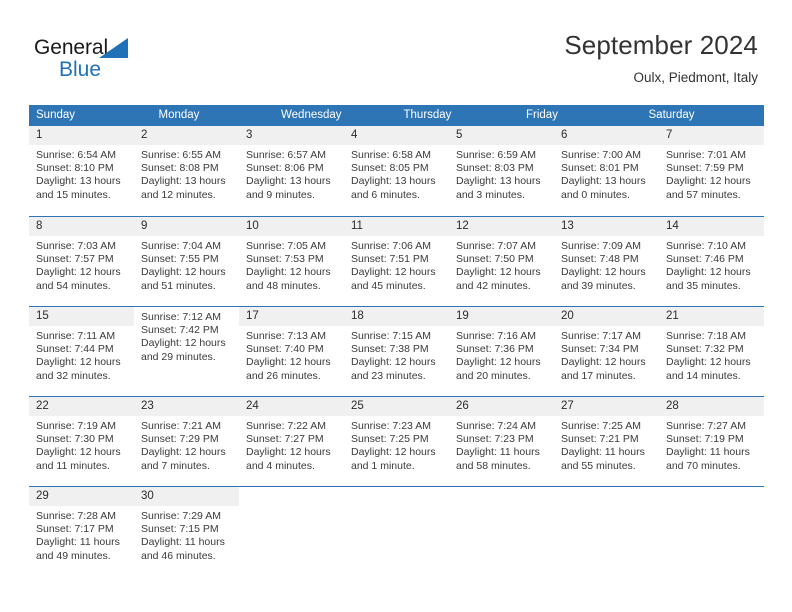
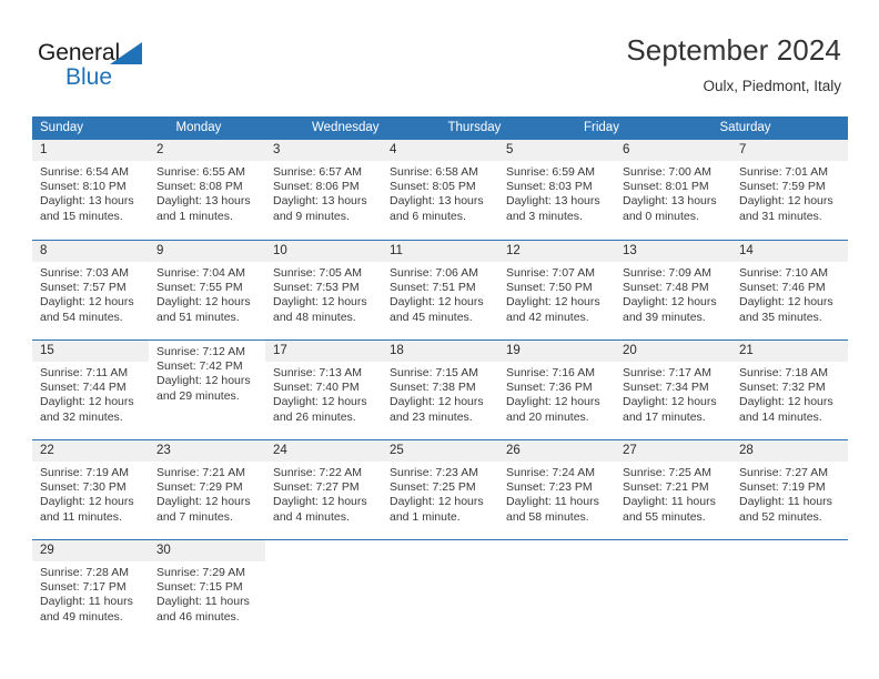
  General
  Blue
  September 2024
  Oulx, Piedmont, Italy
  Sunday
  Monday
  Wednesday
  Thursday
  Friday
  Saturday
  1
  Sunrise: 6:54 AM
  Sunset: 8:10 PM
  Daylight: 13 hours
  and 15 minutes.
  2
  Sunrise: 6:55 AM
  Sunset: 8:08 PM
  Daylight: 13 hours
- and 12 minutes.
+ and 1 minutes.
  3
  Sunrise: 6:57 AM
  Sunset: 8:06 PM
  Daylight: 13 hours
  and 9 minutes.
  4
  Sunrise: 6:58 AM
  Sunset: 8:05 PM
  Daylight: 13 hours
  and 6 minutes.
  5
  Sunrise: 6:59 AM
  Sunset: 8:03 PM
  Daylight: 13 hours
  and 3 minutes.
  6
  Sunrise: 7:00 AM
  Sunset: 8:01 PM
  Daylight: 13 hours
  and 0 minutes.
  7
  Sunrise: 7:01 AM
  Sunset: 7:59 PM
  Daylight: 12 hours
- and 57 minutes.
+ and 31 minutes.
  8
  Sunrise: 7:03 AM
  Sunset: 7:57 PM
  Daylight: 12 hours
  and 54 minutes.
  9
  Sunrise: 7:04 AM
  Sunset: 7:55 PM
  Daylight: 12 hours
  and 51 minutes.
  10
  Sunrise: 7:05 AM
  Sunset: 7:53 PM
  Daylight: 12 hours
  and 48 minutes.
  11
  Sunrise: 7:06 AM
  Sunset: 7:51 PM
  Daylight: 12 hours
  and 45 minutes.
  12
  Sunrise: 7:07 AM
  Sunset: 7:50 PM
  Daylight: 12 hours
  and 42 minutes.
  13
  Sunrise: 7:09 AM
  Sunset: 7:48 PM
  Daylight: 12 hours
  and 39 minutes.
  14
  Sunrise: 7:10 AM
  Sunset: 7:46 PM
  Daylight: 12 hours
  and 35 minutes.
  15
  Sunrise: 7:11 AM
  Sunset: 7:44 PM
  Daylight: 12 hours
  and 32 minutes.
  Sunrise: 7:12 AM
  Sunset: 7:42 PM
  Daylight: 12 hours
  and 29 minutes.
  17
  Sunrise: 7:13 AM
  Sunset: 7:40 PM
  Daylight: 12 hours
  and 26 minutes.
  18
  Sunrise: 7:15 AM
  Sunset: 7:38 PM
  Daylight: 12 hours
  and 23 minutes.
  19
  Sunrise: 7:16 AM
  Sunset: 7:36 PM
  Daylight: 12 hours
  and 20 minutes.
  20
  Sunrise: 7:17 AM
  Sunset: 7:34 PM
  Daylight: 12 hours
  and 17 minutes.
  21
  Sunrise: 7:18 AM
  Sunset: 7:32 PM
  Daylight: 12 hours
  and 14 minutes.
  22
  Sunrise: 7:19 AM
  Sunset: 7:30 PM
  Daylight: 12 hours
  and 11 minutes.
  23
  Sunrise: 7:21 AM
  Sunset: 7:29 PM
  Daylight: 12 hours
  and 7 minutes.
  24
  Sunrise: 7:22 AM
  Sunset: 7:27 PM
  Daylight: 12 hours
  and 4 minutes.
  25
  Sunrise: 7:23 AM
  Sunset: 7:25 PM
  Daylight: 12 hours
  and 1 minute.
  26
  Sunrise: 7:24 AM
  Sunset: 7:23 PM
  Daylight: 11 hours
  and 58 minutes.
  27
  Sunrise: 7:25 AM
  Sunset: 7:21 PM
  Daylight: 11 hours
  and 55 minutes.
  28
  Sunrise: 7:27 AM
  Sunset: 7:19 PM
  Daylight: 11 hours
- and 70 minutes.
+ and 52 minutes.
  29
  Sunrise: 7:28 AM
  Sunset: 7:17 PM
  Daylight: 11 hours
  and 49 minutes.
  30
  Sunrise: 7:29 AM
  Sunset: 7:15 PM
  Daylight: 11 hours
  and 46 minutes.
